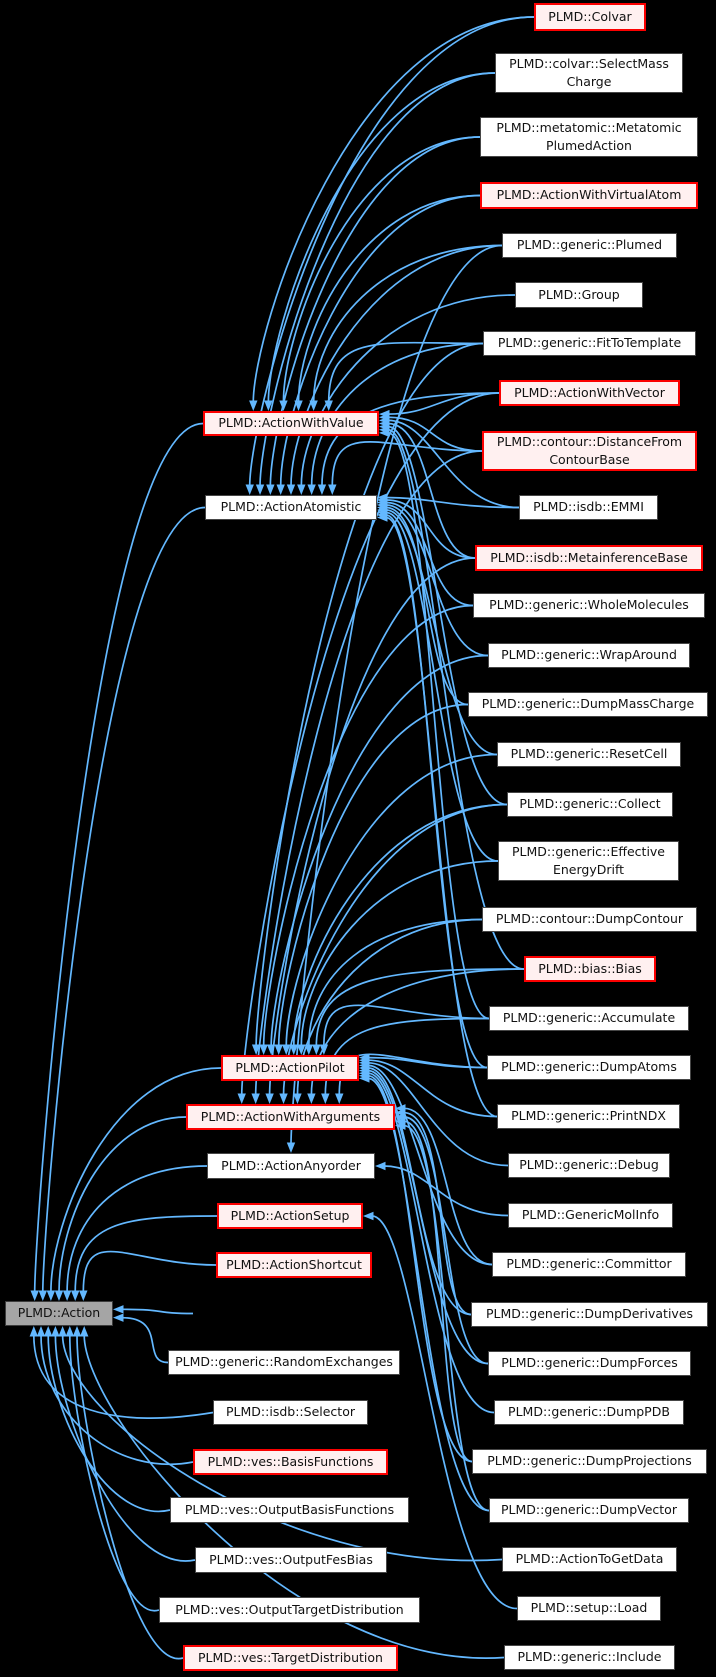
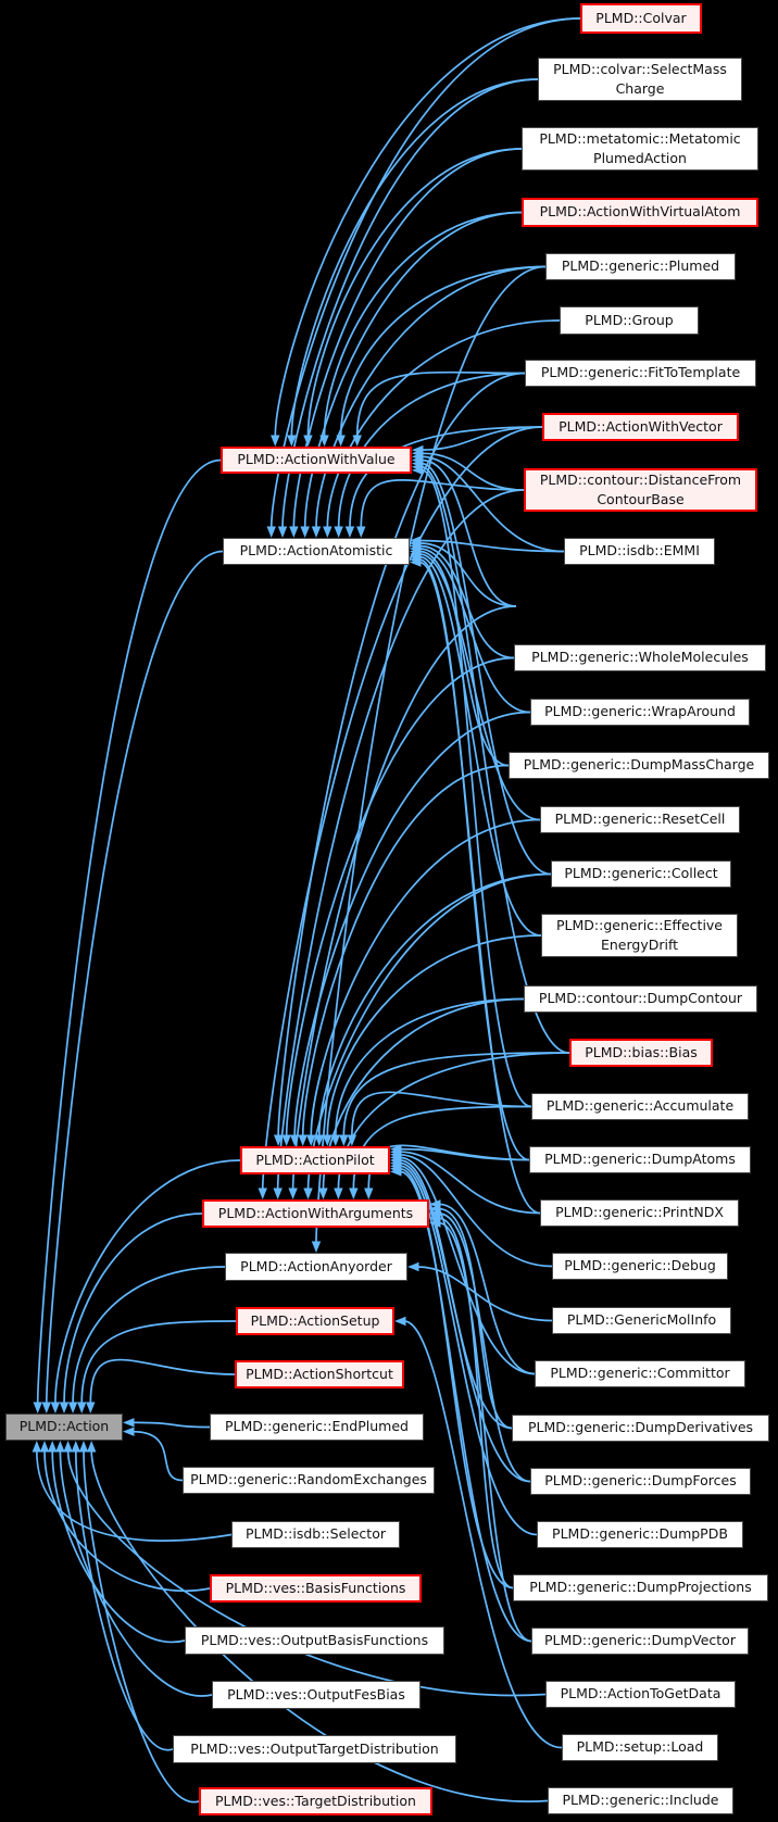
  PLMD::Action
  PLMD::ActionWithValue
  PLMD::ActionAtomistic
  PLMD::ActionPilot
  PLMD::ActionWithArguments
  PLMD::ActionAnyorder
  PLMD::ActionSetup
  PLMD::ActionShortcut
+ PLMD::generic::EndPlumed
  PLMD::generic::RandomExchanges
  PLMD::isdb::Selector
  PLMD::ves::BasisFunctions
  PLMD::ves::OutputBasisFunctions
  PLMD::ves::OutputFesBias
  PLMD::ves::OutputTargetDistribution
  PLMD::ves::TargetDistribution
  PLMD::Colvar
  PLMD::colvar::SelectMass
  Charge
  PLMD::metatomic::Metatomic
  PlumedAction
  PLMD::ActionWithVirtualAtom
  PLMD::generic::Plumed
  PLMD::Group
  PLMD::generic::FitToTemplate
  PLMD::ActionWithVector
  PLMD::contour::DistanceFrom
  ContourBase
  PLMD::isdb::EMMI
- PLMD::isdb::MetainferenceBase
  PLMD::generic::WholeMolecules
  PLMD::generic::WrapAround
  PLMD::generic::DumpMassCharge
  PLMD::generic::ResetCell
  PLMD::generic::Collect
  PLMD::generic::Effective
  EnergyDrift
  PLMD::contour::DumpContour
  PLMD::bias::Bias
  PLMD::generic::Accumulate
  PLMD::generic::DumpAtoms
  PLMD::generic::PrintNDX
  PLMD::generic::Debug
  PLMD::GenericMolInfo
  PLMD::generic::Committor
  PLMD::generic::DumpDerivatives
  PLMD::generic::DumpForces
  PLMD::generic::DumpPDB
  PLMD::generic::DumpProjections
  PLMD::generic::DumpVector
  PLMD::ActionToGetData
  PLMD::setup::Load
  PLMD::generic::Include
